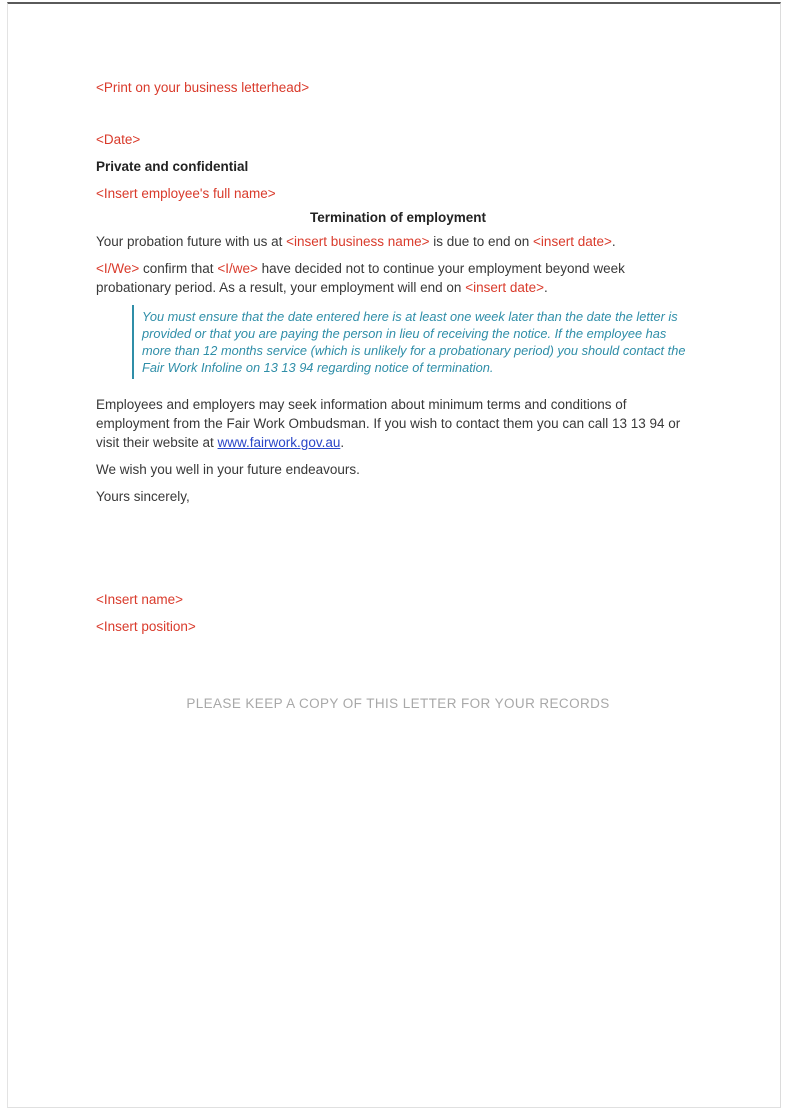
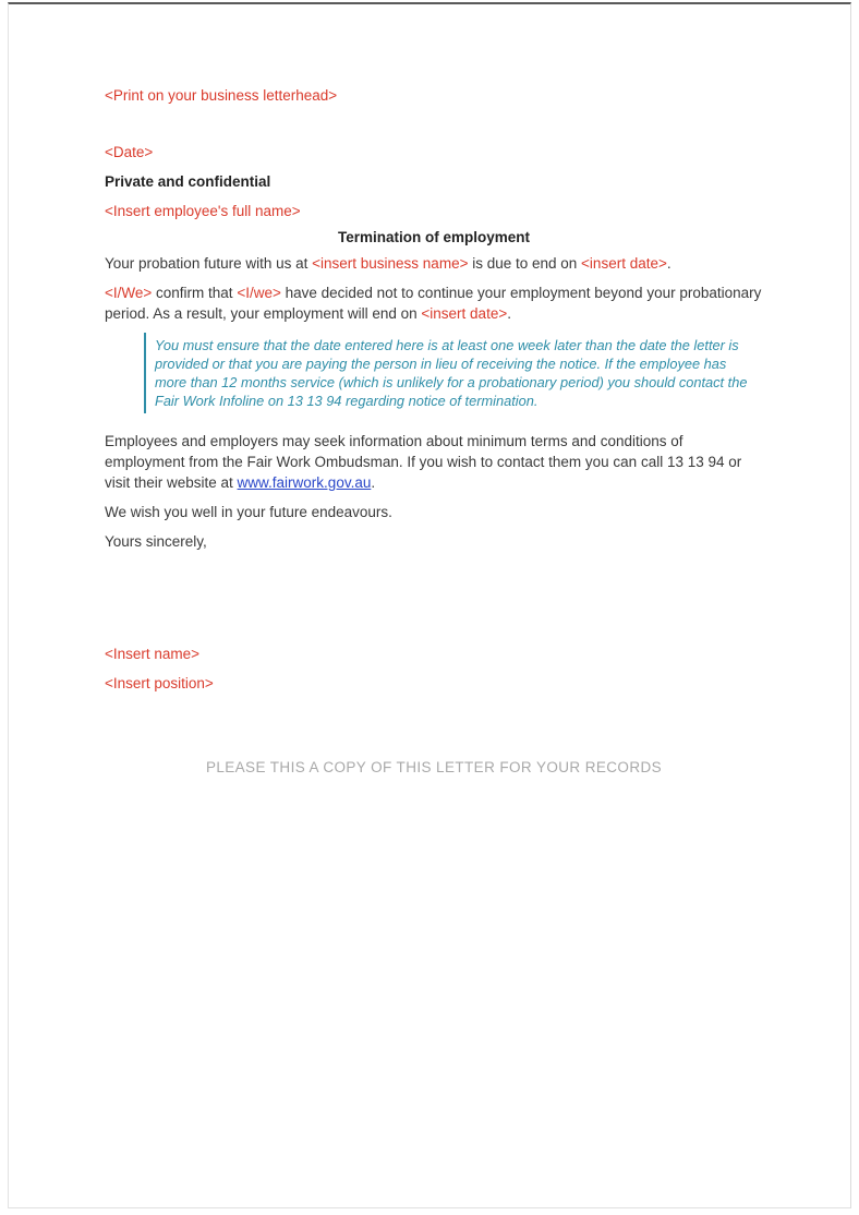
  <Print on your business letterhead>
  <Date>
  Private and confidential
  <Insert employee's full name>
  Termination of employment
  Your probation future with us at <insert business name> is due to end on <insert date>.
- <I/We> confirm that <I/we> have decided not to continue your employment beyond week probationary period. As a result, your employment will end on <insert date>.
+ <I/We> confirm that <I/we> have decided not to continue your employment beyond your probationary period. As a result, your employment will end on <insert date>.
  You must ensure that the date entered here is at least one week later than the date the letter is provided or that you are paying the person in lieu of receiving the notice. If the employee has more than 12 months service (which is unlikely for a probationary period) you should contact the Fair Work Infoline on 13 13 94 regarding notice of termination.
  Employees and employers may seek information about minimum terms and conditions of employment from the Fair Work Ombudsman. If you wish to contact them you can call 13 13 94 or visit their website at www.fairwork.gov.au.
  We wish you well in your future endeavours.
  Yours sincerely,
  <Insert name>
  <Insert position>
- PLEASE KEEP A COPY OF THIS LETTER FOR YOUR RECORDS
+ PLEASE THIS A COPY OF THIS LETTER FOR YOUR RECORDS
